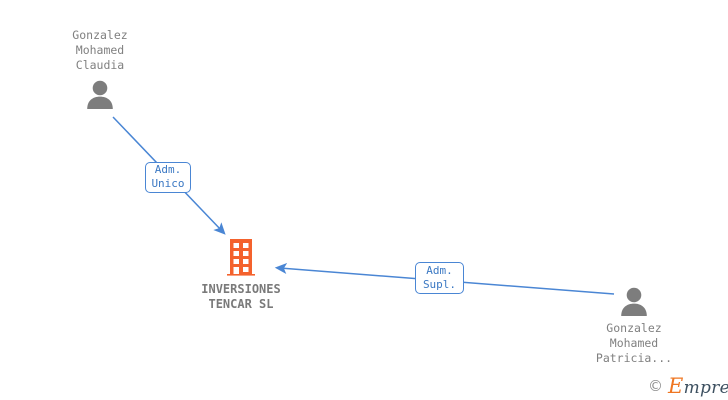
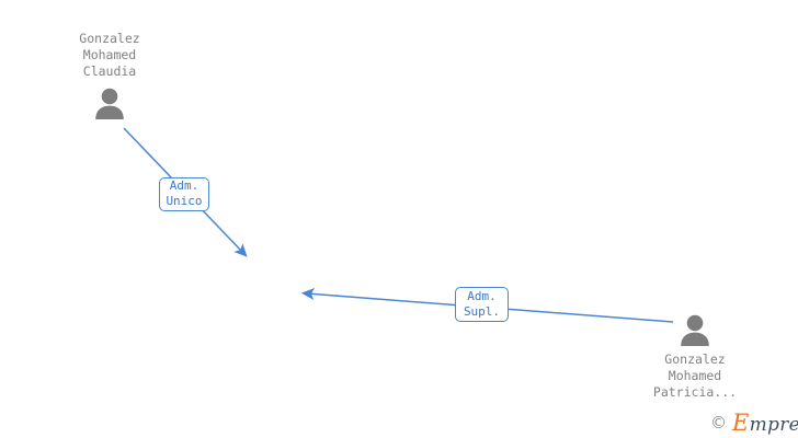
  Gonzalez
  Mohamed
  Claudia
  Adm.
  Unico
- INVERSIONES
- TENCAR SL
  Adm.
  Supl.
  Gonzalez
  Mohamed
  Patricia...
  ©
